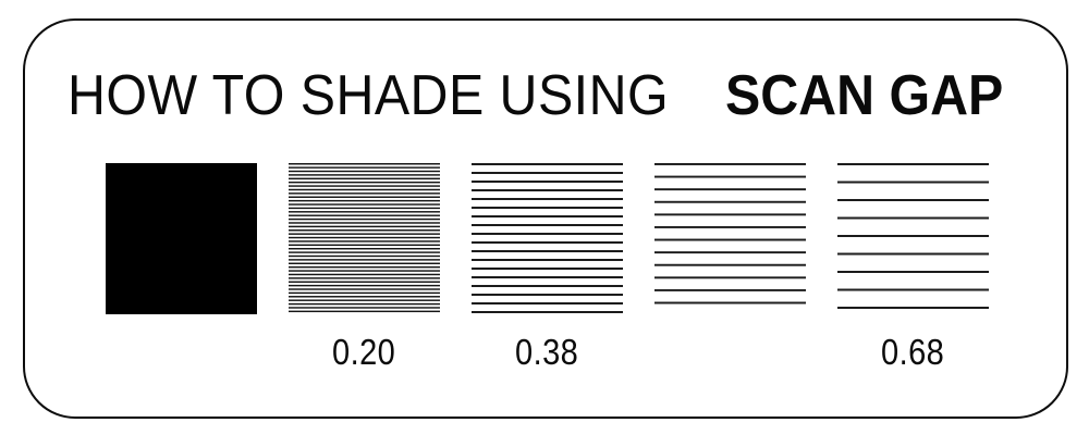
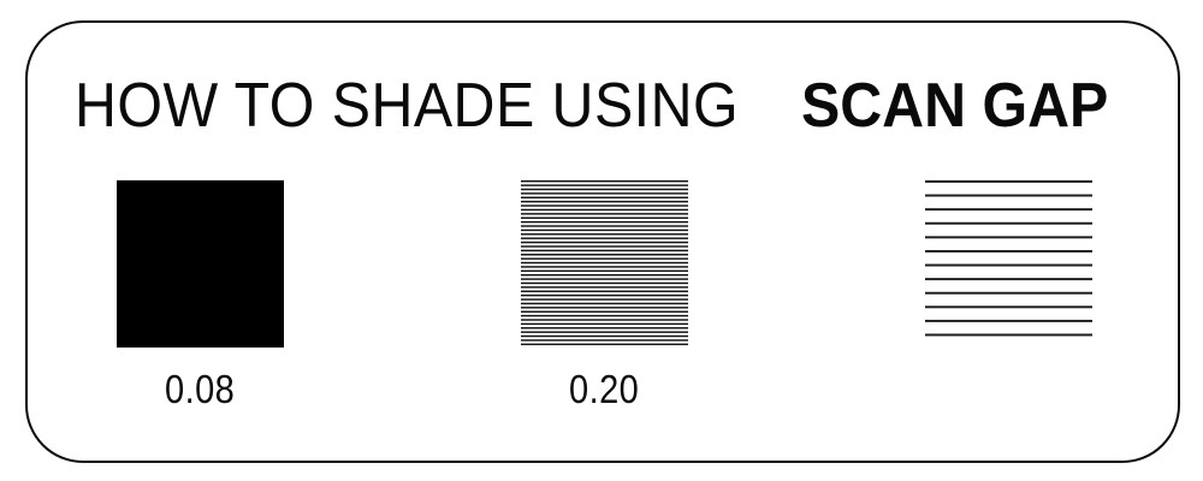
  HOW TO SHADE USING SCAN GAP
+ 0.08
  0.20
- 0.38
- 0.68
